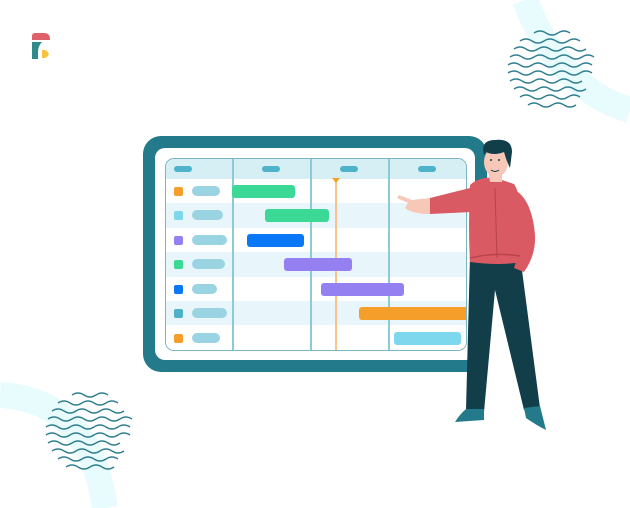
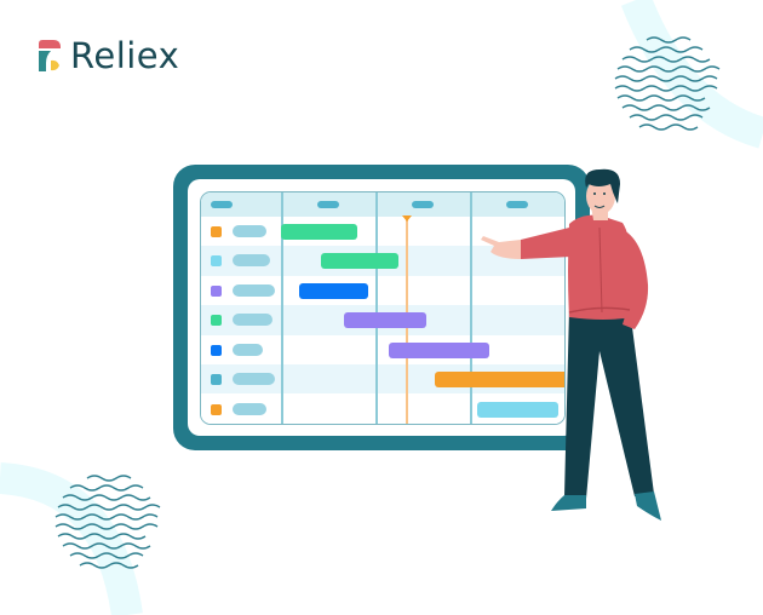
+ Reliex
